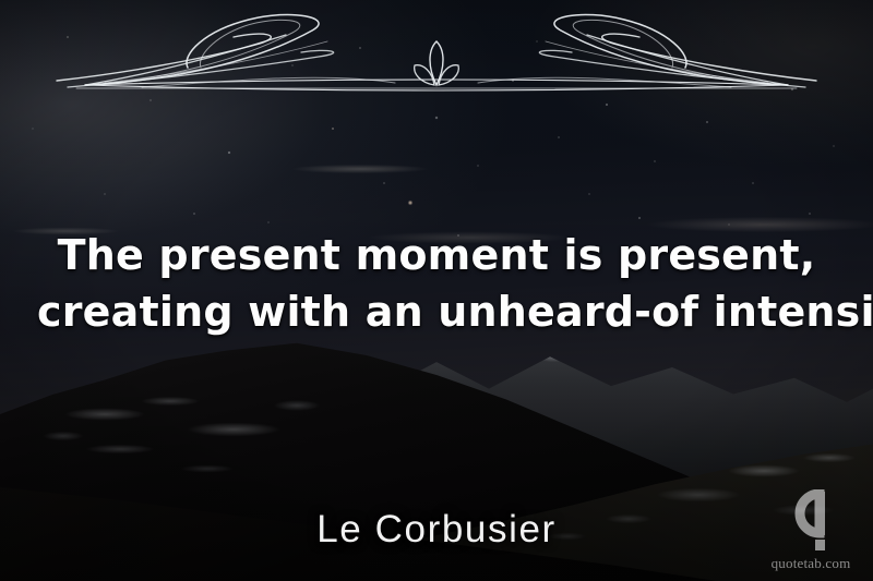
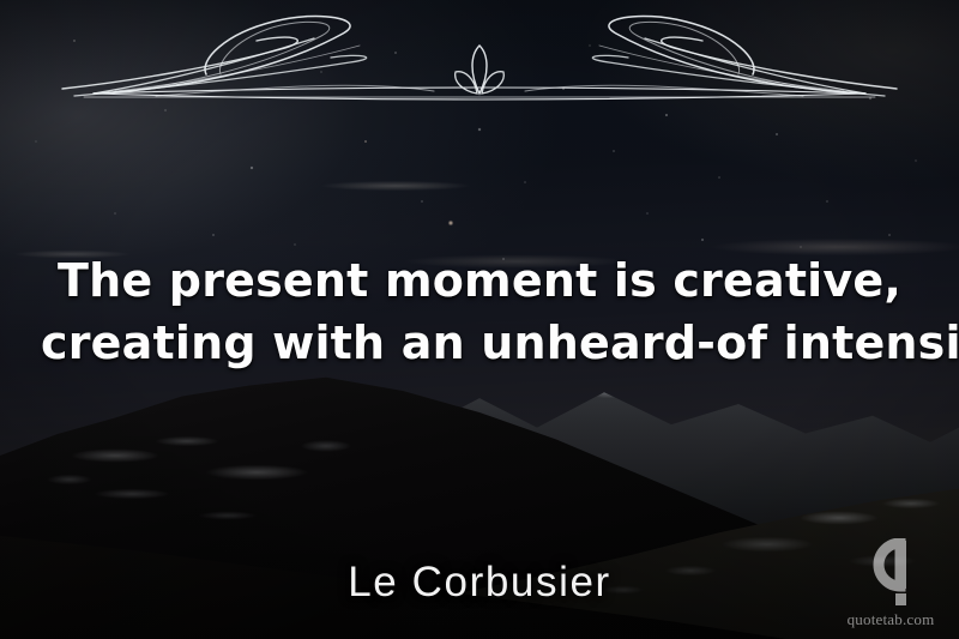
- The present moment is present,
+ The present moment is creative,
  creating with an unheard-of intensi
  Le Corbusier
  quotetab.com
